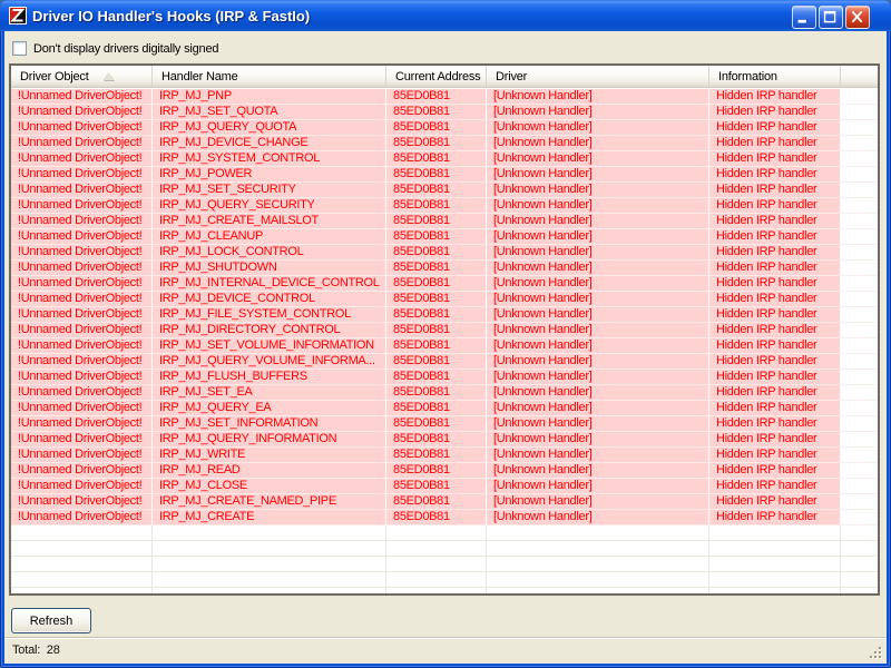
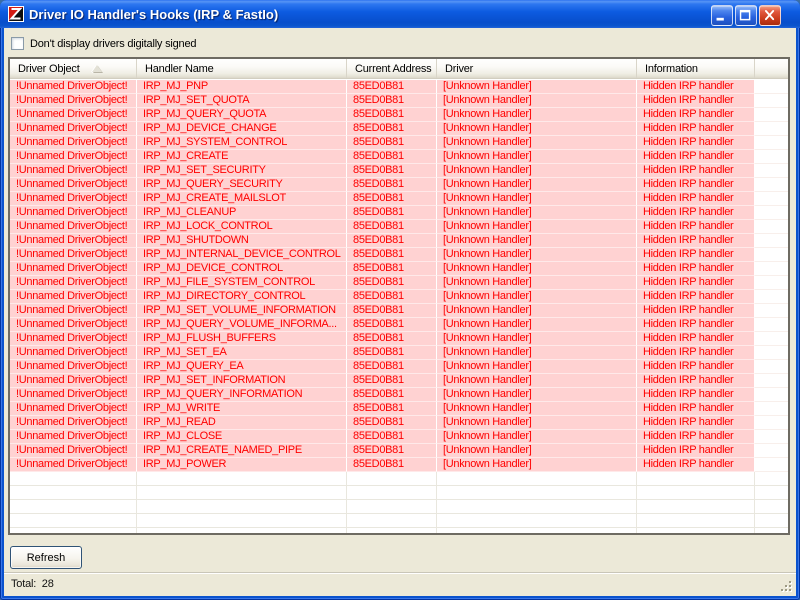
  Driver IO Handler's Hooks (IRP & FastIo)
  Don't display drivers digitally signed
  Driver Object
  Handler Name
  Current Address
  Driver
  Information
  !Unnamed DriverObject!
  IRP_MJ_PNP
  85ED0B81
  [Unknown Handler]
  Hidden IRP handler
  !Unnamed DriverObject!
  IRP_MJ_SET_QUOTA
  85ED0B81
  [Unknown Handler]
  Hidden IRP handler
  !Unnamed DriverObject!
  IRP_MJ_QUERY_QUOTA
  85ED0B81
  [Unknown Handler]
  Hidden IRP handler
  !Unnamed DriverObject!
  IRP_MJ_DEVICE_CHANGE
  85ED0B81
  [Unknown Handler]
  Hidden IRP handler
  !Unnamed DriverObject!
  IRP_MJ_SYSTEM_CONTROL
  85ED0B81
  [Unknown Handler]
  Hidden IRP handler
  !Unnamed DriverObject!
- IRP_MJ_POWER
+ IRP_MJ_CREATE
  85ED0B81
  [Unknown Handler]
  Hidden IRP handler
  !Unnamed DriverObject!
  IRP_MJ_SET_SECURITY
  85ED0B81
  [Unknown Handler]
  Hidden IRP handler
  !Unnamed DriverObject!
  IRP_MJ_QUERY_SECURITY
  85ED0B81
  [Unknown Handler]
  Hidden IRP handler
  !Unnamed DriverObject!
  IRP_MJ_CREATE_MAILSLOT
  85ED0B81
  [Unknown Handler]
  Hidden IRP handler
  !Unnamed DriverObject!
  IRP_MJ_CLEANUP
  85ED0B81
  [Unknown Handler]
  Hidden IRP handler
  !Unnamed DriverObject!
  IRP_MJ_LOCK_CONTROL
  85ED0B81
  [Unknown Handler]
  Hidden IRP handler
  !Unnamed DriverObject!
  IRP_MJ_SHUTDOWN
  85ED0B81
  [Unknown Handler]
  Hidden IRP handler
  !Unnamed DriverObject!
  IRP_MJ_INTERNAL_DEVICE_CONTROL
  85ED0B81
  [Unknown Handler]
  Hidden IRP handler
  !Unnamed DriverObject!
  IRP_MJ_DEVICE_CONTROL
  85ED0B81
  [Unknown Handler]
  Hidden IRP handler
  !Unnamed DriverObject!
  IRP_MJ_FILE_SYSTEM_CONTROL
  85ED0B81
  [Unknown Handler]
  Hidden IRP handler
  !Unnamed DriverObject!
  IRP_MJ_DIRECTORY_CONTROL
  85ED0B81
  [Unknown Handler]
  Hidden IRP handler
  !Unnamed DriverObject!
  IRP_MJ_SET_VOLUME_INFORMATION
  85ED0B81
  [Unknown Handler]
  Hidden IRP handler
  !Unnamed DriverObject!
  IRP_MJ_QUERY_VOLUME_INFORMA...
  85ED0B81
  [Unknown Handler]
  Hidden IRP handler
  !Unnamed DriverObject!
  IRP_MJ_FLUSH_BUFFERS
  85ED0B81
  [Unknown Handler]
  Hidden IRP handler
  !Unnamed DriverObject!
  IRP_MJ_SET_EA
  85ED0B81
  [Unknown Handler]
  Hidden IRP handler
  !Unnamed DriverObject!
  IRP_MJ_QUERY_EA
  85ED0B81
  [Unknown Handler]
  Hidden IRP handler
  !Unnamed DriverObject!
  IRP_MJ_SET_INFORMATION
  85ED0B81
  [Unknown Handler]
  Hidden IRP handler
  !Unnamed DriverObject!
  IRP_MJ_QUERY_INFORMATION
  85ED0B81
  [Unknown Handler]
  Hidden IRP handler
  !Unnamed DriverObject!
  IRP_MJ_WRITE
  85ED0B81
  [Unknown Handler]
  Hidden IRP handler
  !Unnamed DriverObject!
  IRP_MJ_READ
  85ED0B81
  [Unknown Handler]
  Hidden IRP handler
  !Unnamed DriverObject!
  IRP_MJ_CLOSE
  85ED0B81
  [Unknown Handler]
  Hidden IRP handler
  !Unnamed DriverObject!
  IRP_MJ_CREATE_NAMED_PIPE
  85ED0B81
  [Unknown Handler]
  Hidden IRP handler
  !Unnamed DriverObject!
- IRP_MJ_CREATE
+ IRP_MJ_POWER
  85ED0B81
  [Unknown Handler]
  Hidden IRP handler
  Refresh
  Total: 28
